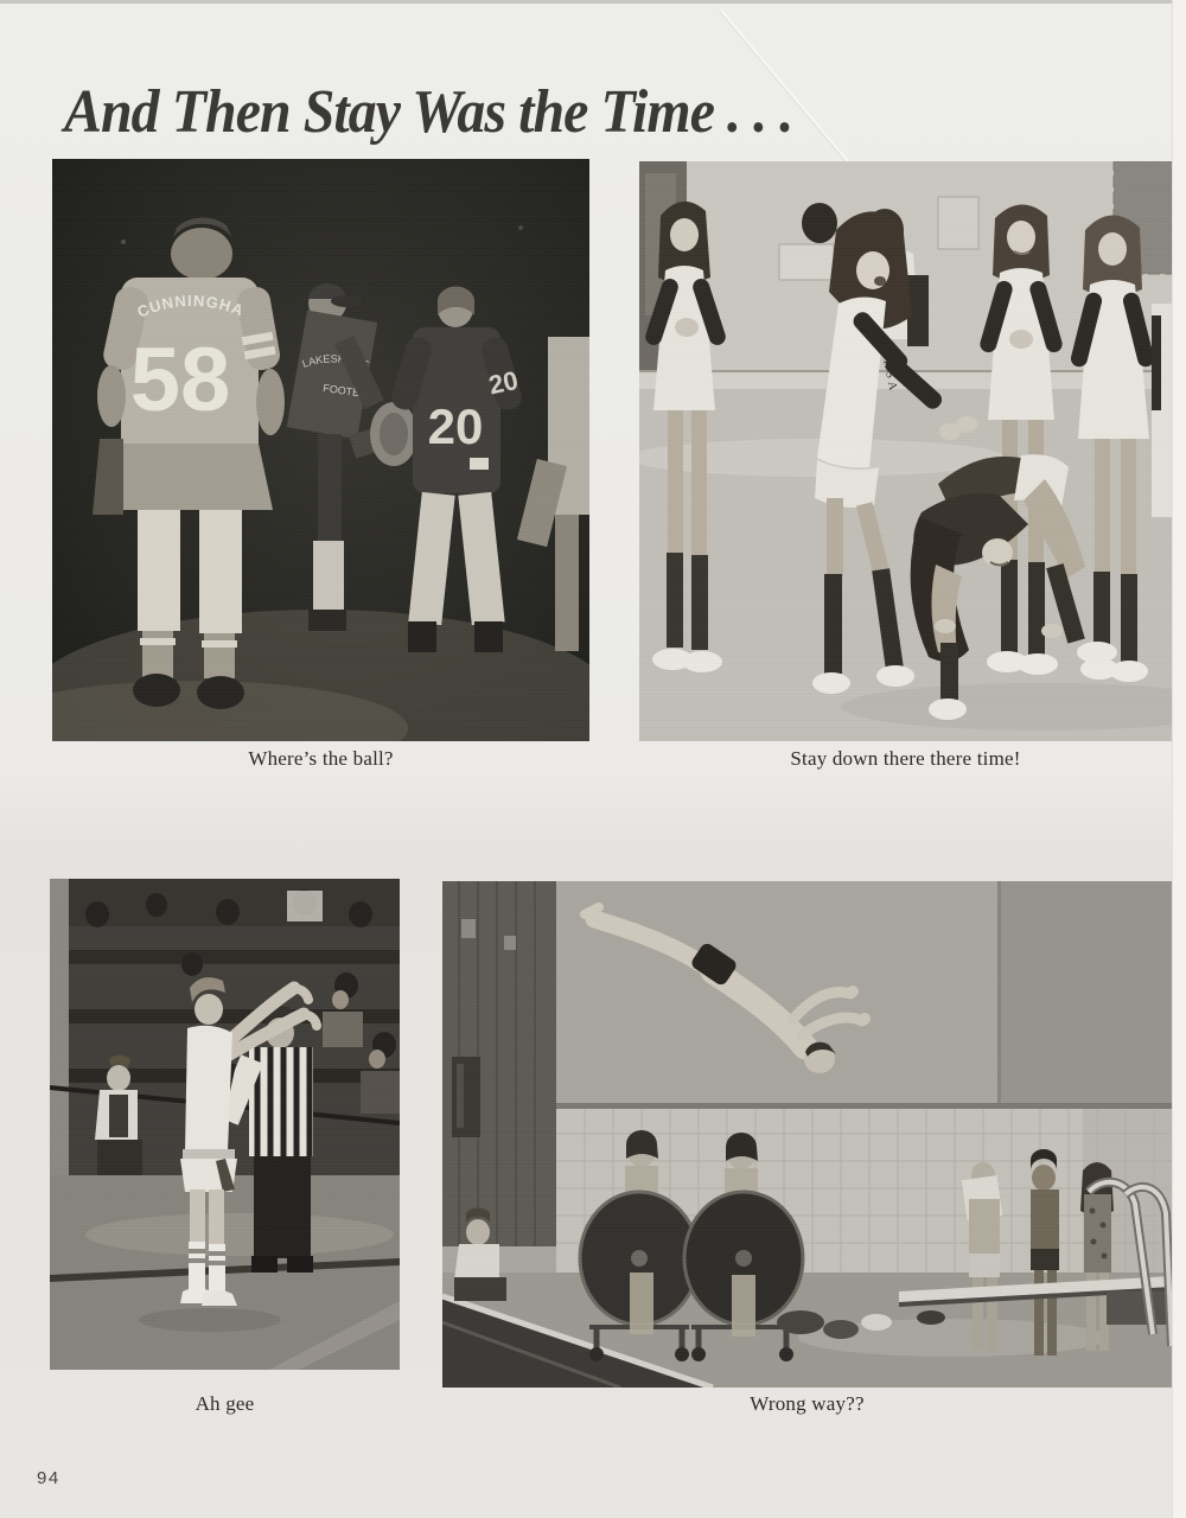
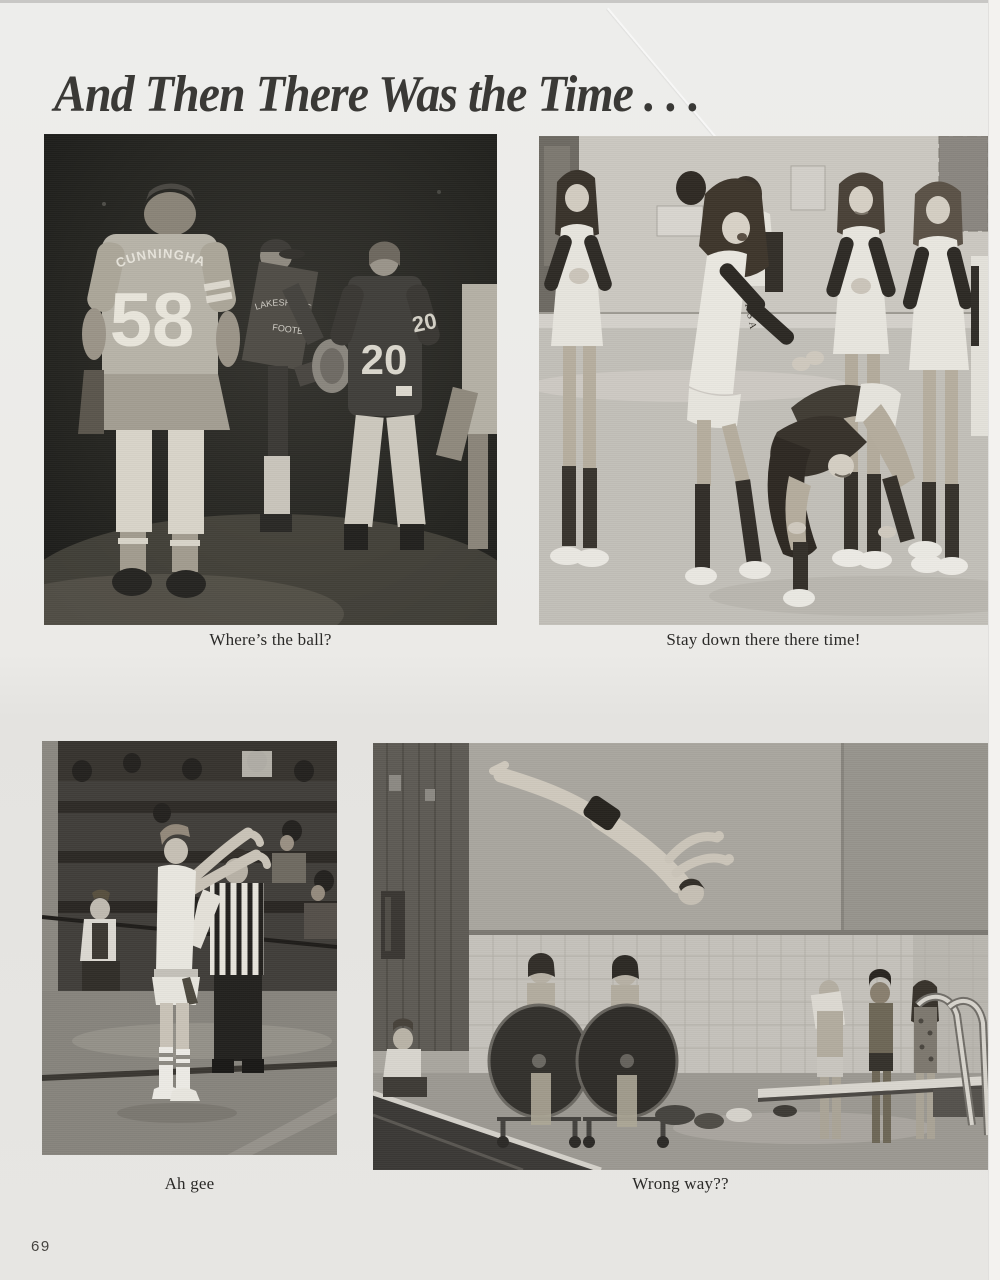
- And Then Stay Was the Time . . .
+ And Then There Was the Time . . .
  Where’s the ball?
  Stay down there there time!
  Ah gee
  Wrong way??
- 94
+ 69
